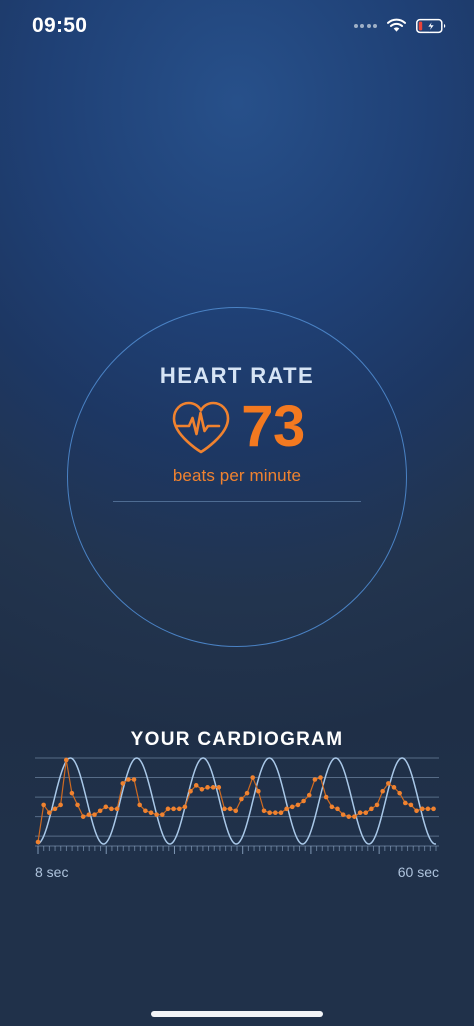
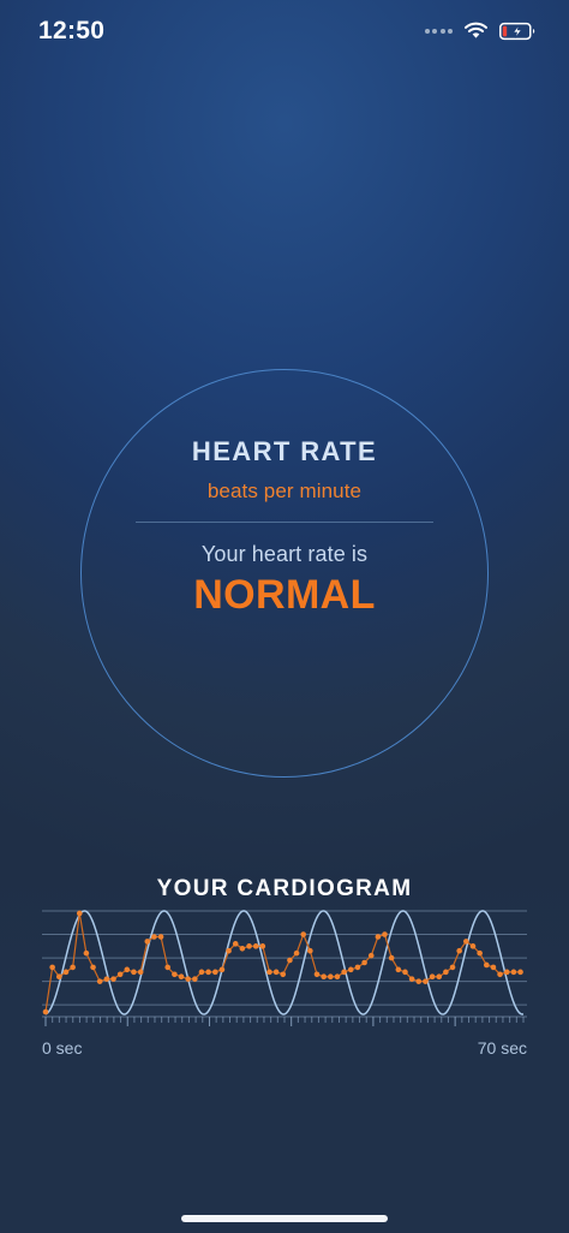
- 09:50
+ 12:50
  HEART RATE
- 73
  beats per minute
+ Your heart rate is
+ NORMAL
  YOUR CARDIOGRAM
- 8 sec
+ 0 sec
- 60 sec
+ 70 sec
